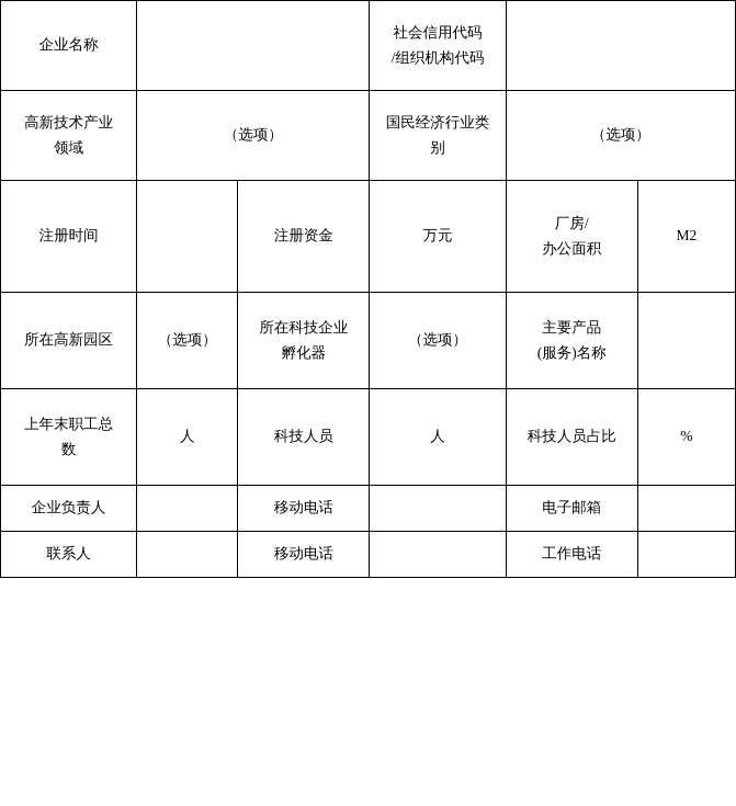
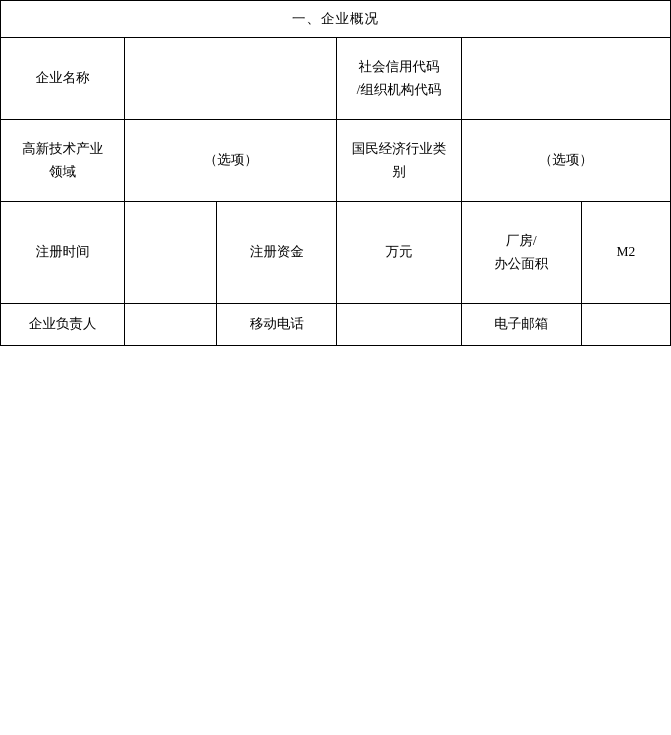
+ 一、企业概况
  企业名称		社会信用代码 /组织机构代码
  高新技术产业 领域	（选项）	国民经济行业类 别	（选项）
  注册时间		注册资金	万元	厂房/ 办公面积	M2
- 所在高新园区	（选项）	所在科技企业 孵化器	（选项）	主要产品 (服务)名称
- 上年末职工总 数	人	科技人员	人	科技人员占比	%
  企业负责人		移动电话		电子邮箱
- 联系人		移动电话		工作电话
